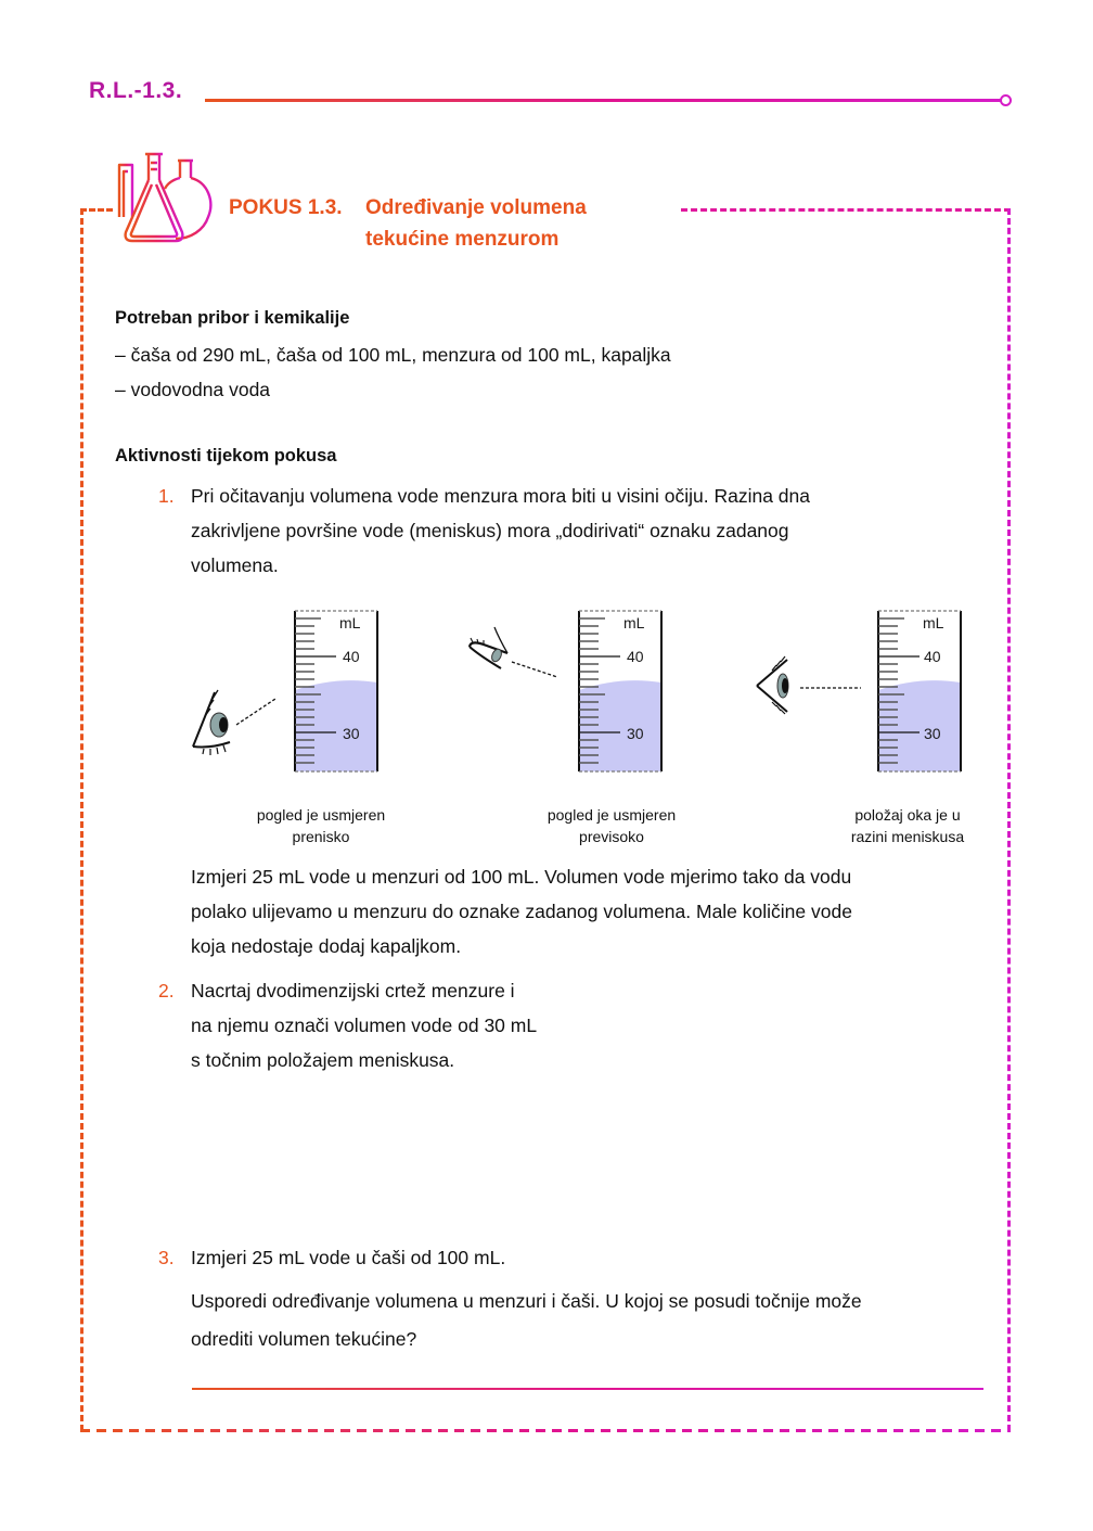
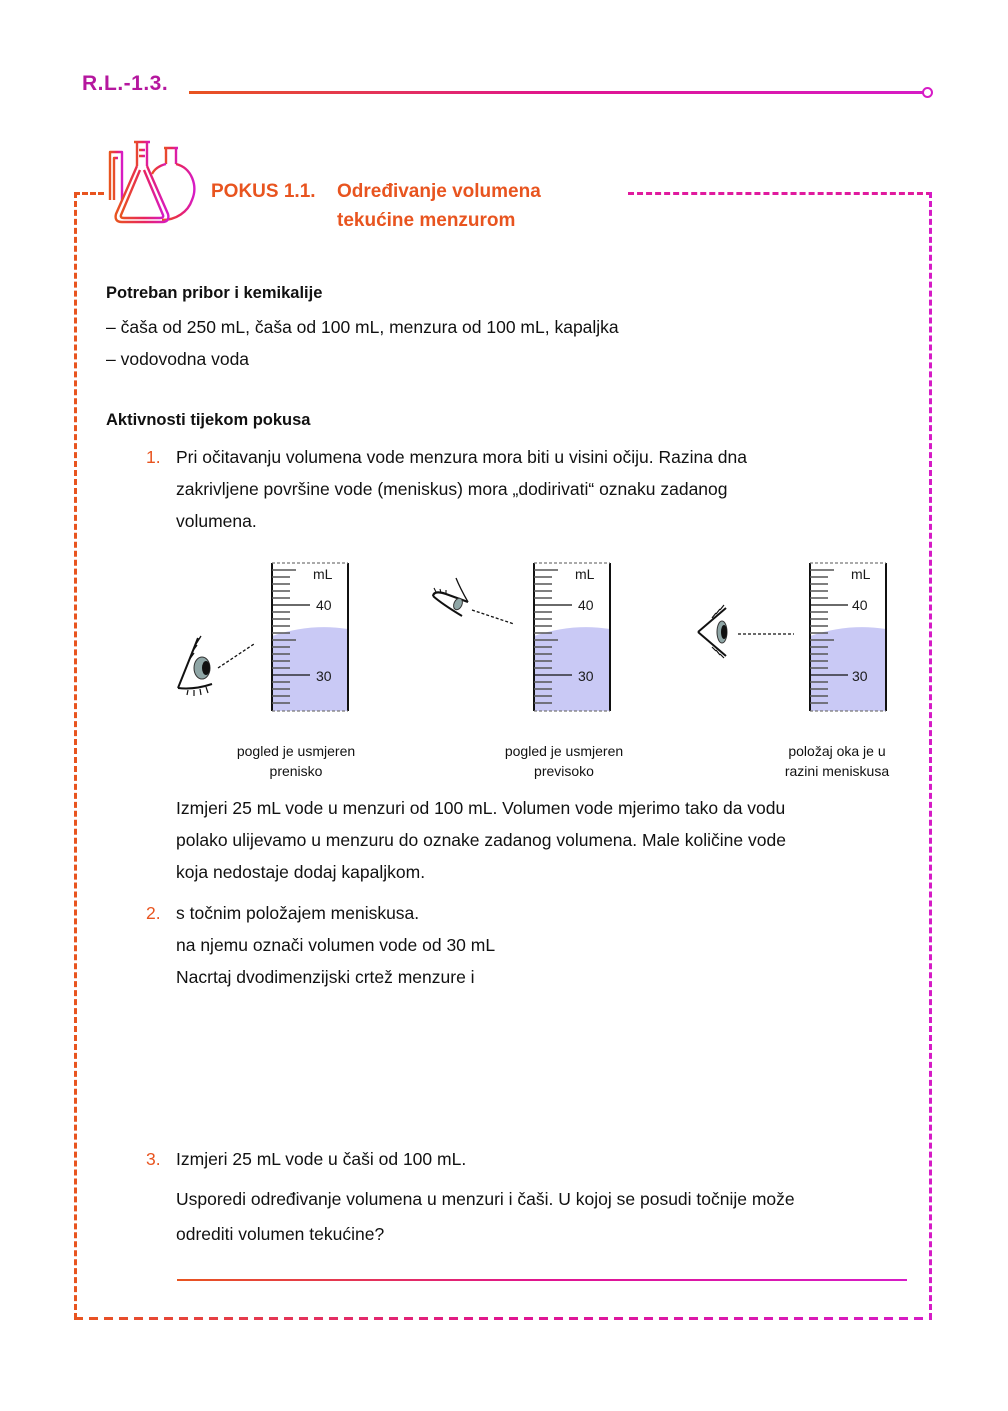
  R.L.-1.3.
- POKUS 1.3.
+ POKUS 1.1.
  Određivanje volumena
  tekućine menzurom
  Potreban pribor i kemikalije
- – čaša od 290 mL, čaša od 100 mL, menzura od 100 mL, kapaljka
+ – čaša od 250 mL, čaša od 100 mL, menzura od 100 mL, kapaljka
  – vodovodna voda
  Aktivnosti tijekom pokusa
  1.
  Pri očitavanju volumena vode menzura mora biti u visini očiju. Razina dna
  zakrivljene površine vode (meniskus) mora „dodirivati“ oznaku zadanog
  volumena.
  mL
  40
  30
  mL
  40
  30
  mL
  40
  30
  pogled je usmjeren
  prenisko
  pogled je usmjeren
  previsoko
  položaj oka je u
  razini meniskusa
  Izmjeri 25 mL vode u menzuri od 100 mL. Volumen vode mjerimo tako da vodu
  polako ulijevamo u menzuru do oznake zadanog volumena. Male količine vode
  koja nedostaje dodaj kapaljkom.
  2.
- Nacrtaj dvodimenzijski crtež menzure i
+ s točnim položajem meniskusa.
  na njemu označi volumen vode od 30 mL
- s točnim položajem meniskusa.
+ Nacrtaj dvodimenzijski crtež menzure i
  3.
  Izmjeri 25 mL vode u čaši od 100 mL.
  Usporedi određivanje volumena u menzuri i čaši. U kojoj se posudi točnije može
  odrediti volumen tekućine?
